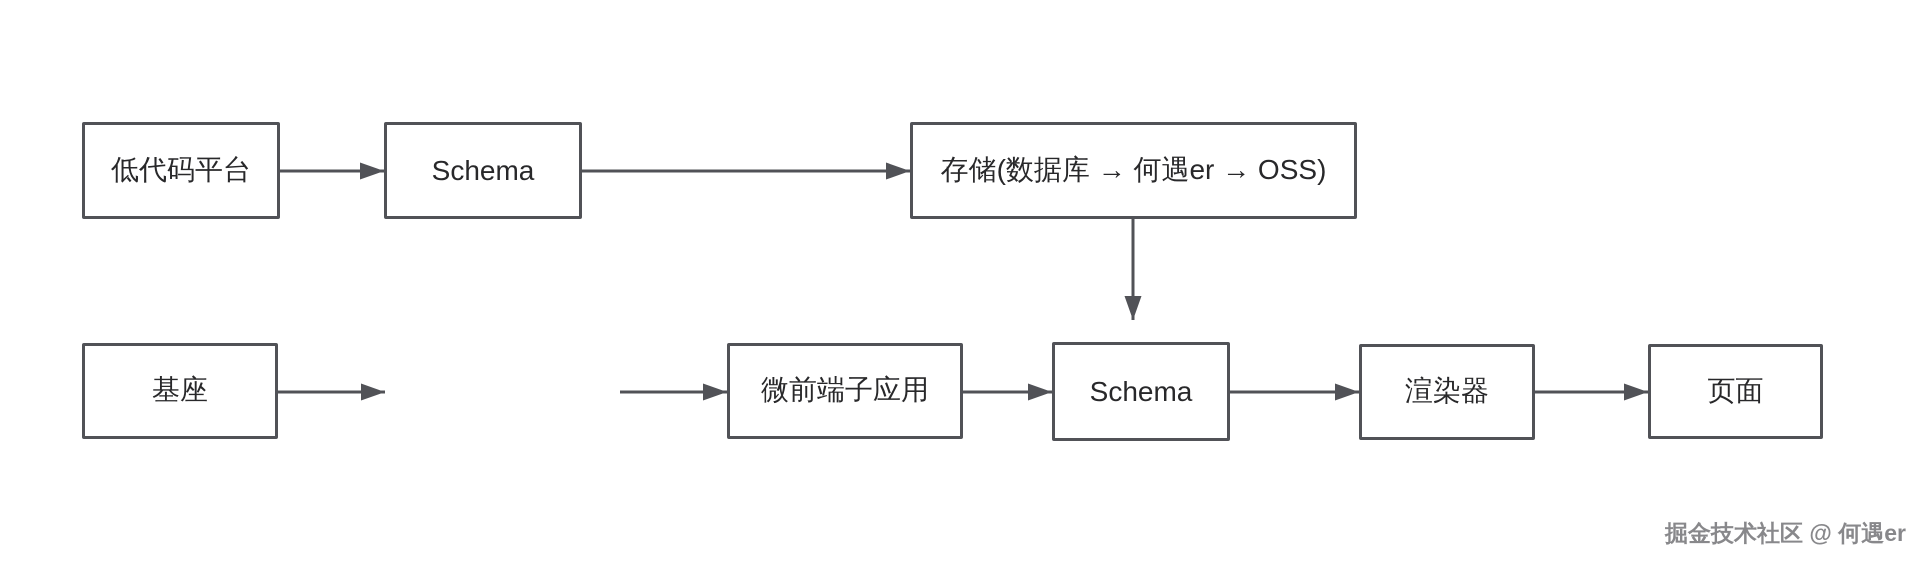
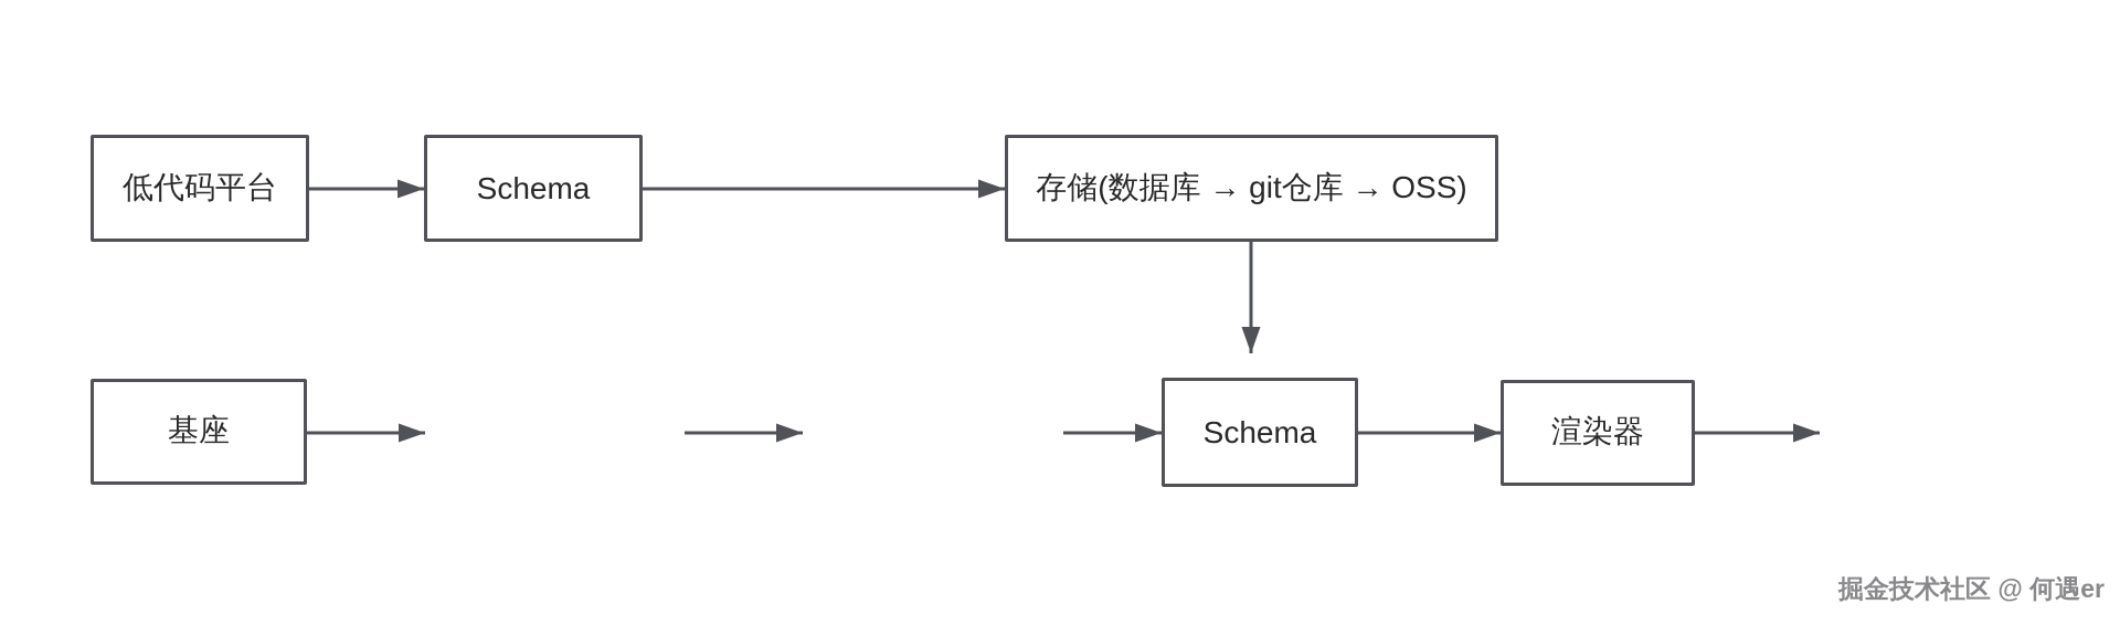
  低代码平台
  Schema
- 存储(数据库 → 何遇er → OSS)
+ 存储(数据库 → git仓库 → OSS)
  基座
- 微前端子应用
  Schema
  渲染器
- 页面
  掘金技术社区 @ 何遇er
